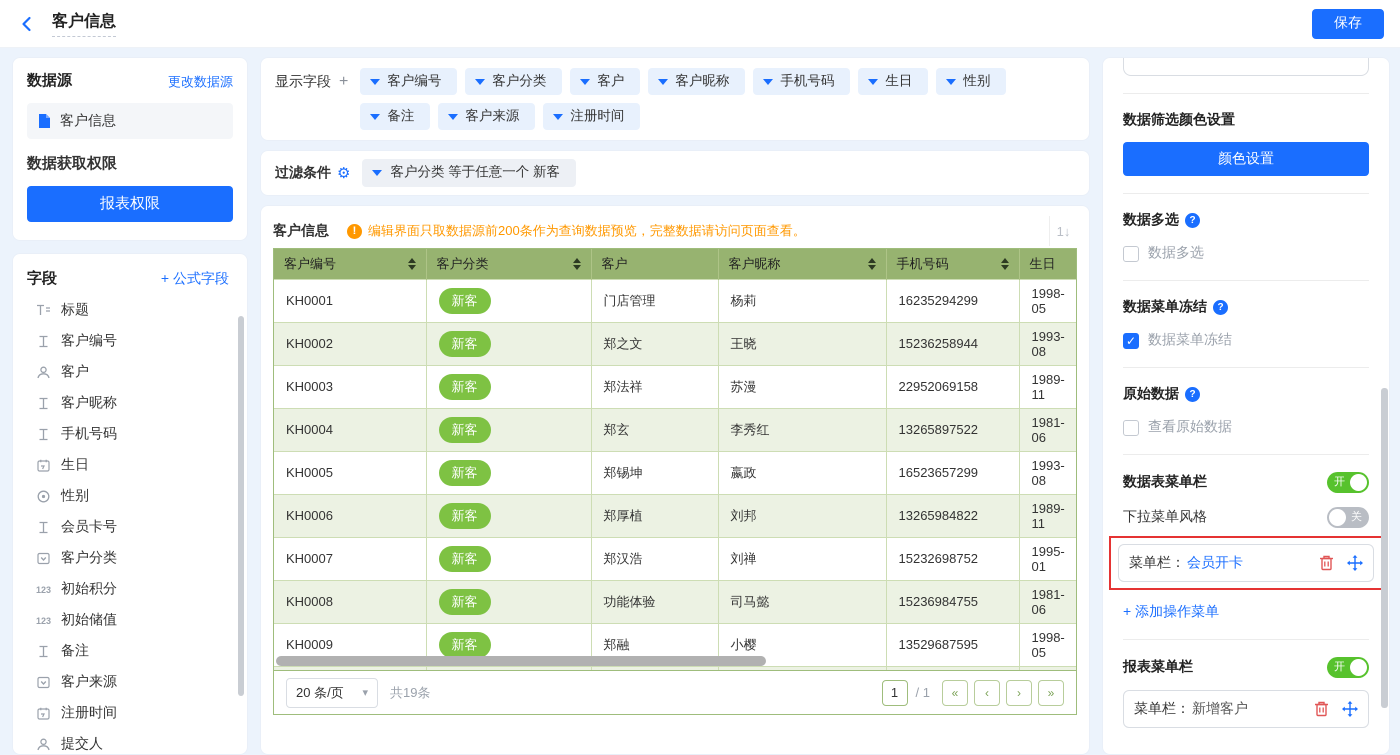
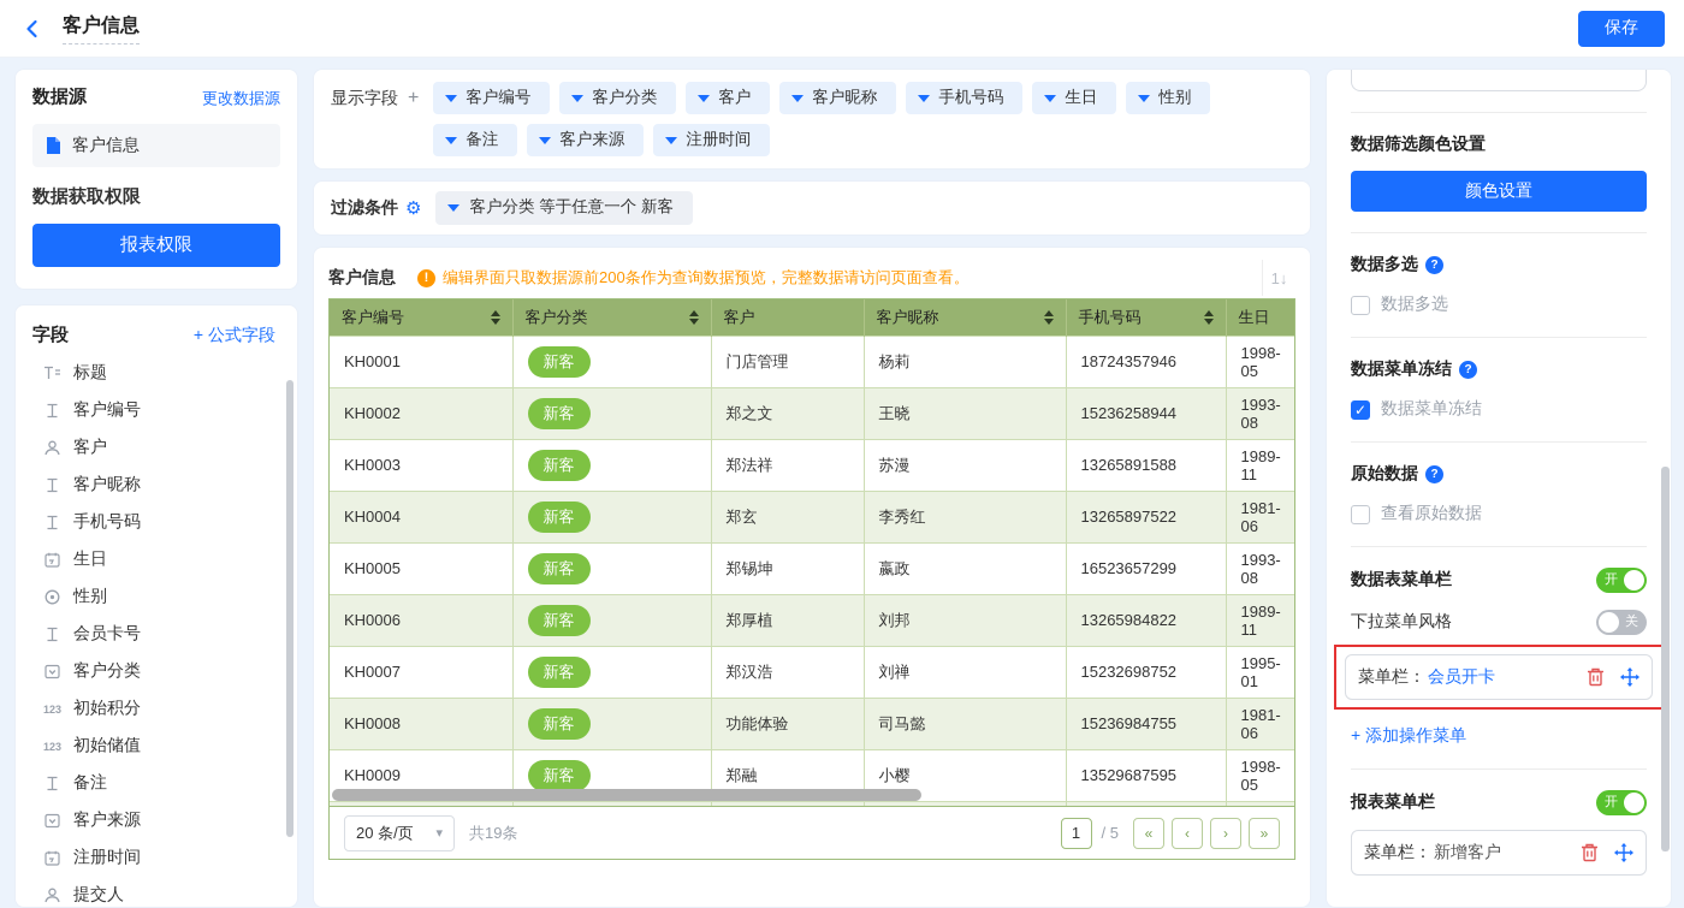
  客户信息
  保存
  数据源
  更改数据源
  客户信息
  数据获取权限
  报表权限
  字段
  + 公式字段
  标题
  客户编号
  客户
  客户昵称
  手机号码
  生日
  性别
  会员卡号
  客户分类
  123
  初始积分
  123
  初始储值
  备注
  客户来源
  注册时间
  提交人
  显示字段
  +
  客户编号
  客户分类
  客户
  客户昵称
  手机号码
  生日
  性别
  备注
  客户来源
  注册时间
  过滤条件
  ⚙
  客户分类 等于任意一个 新客
  客户信息
  !
  编辑界面只取数据源前200条作为查询数据预览，完整数据请访问页面查看。
  1↓
  客户编号	客户分类	客户	客户昵称	手机号码	生日
- KH0001	新客	门店管理	杨莉	16235294299	1998-05
+ KH0001	新客	门店管理	杨莉	18724357946	1998-05
  KH0002	新客	郑之文	王晓	15236258944	1993-08
- KH0003	新客	郑法祥	苏漫	22952069158	1989-11
+ KH0003	新客	郑法祥	苏漫	13265891588	1989-11
  KH0004	新客	郑玄	李秀红	13265897522	1981-06
  KH0005	新客	郑锡坤	嬴政	16523657299	1993-08
  KH0006	新客	郑厚植	刘邦	13265984822	1989-11
  KH0007	新客	郑汉浩	刘禅	15232698752	1995-01
  KH0008	新客	功能体验	司马懿	15236984755	1981-06
  KH0009	新客	郑融	小樱	13529687595	1998-05
  20 条/页
  ▾
  共19条
  1
- / 1
+ / 5
  «
  ‹
  ›
  »
  数据筛选颜色设置
  颜色设置
  数据多选
  ?
  数据多选
  数据菜单冻结
  ?
  ✓
  数据菜单冻结
  原始数据
  ?
  查看原始数据
  数据表菜单栏
  开
  下拉菜单风格
  关
  菜单栏：
  会员开卡
  + 添加操作菜单
  报表菜单栏
  开
  菜单栏：
  新增客户
